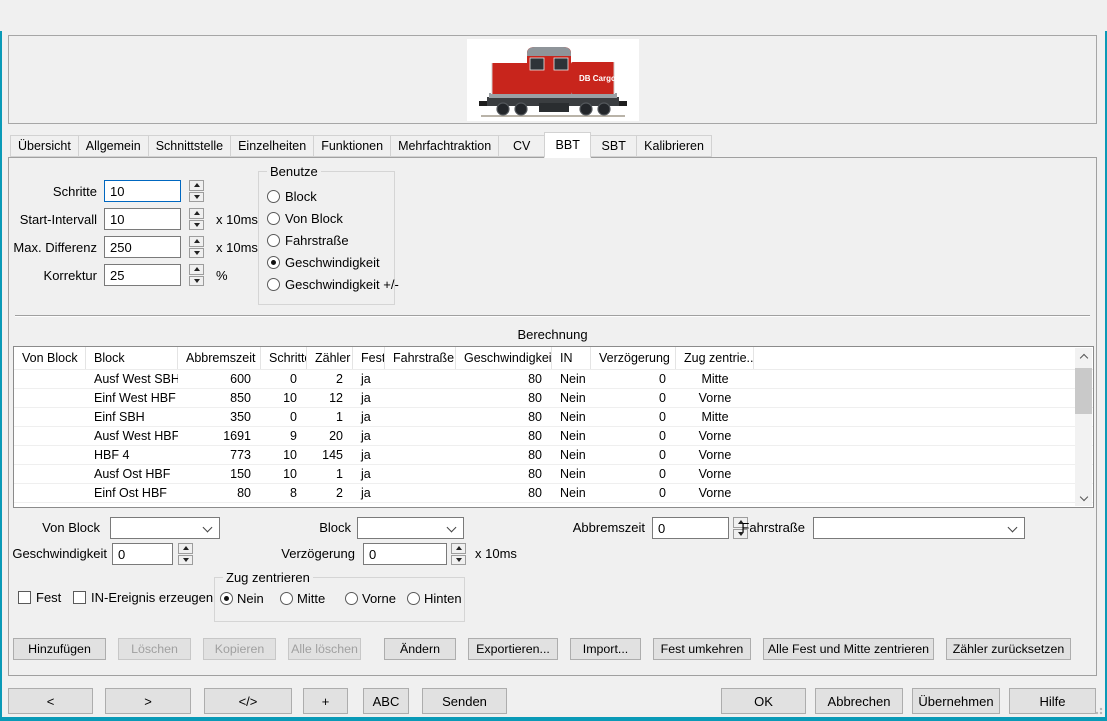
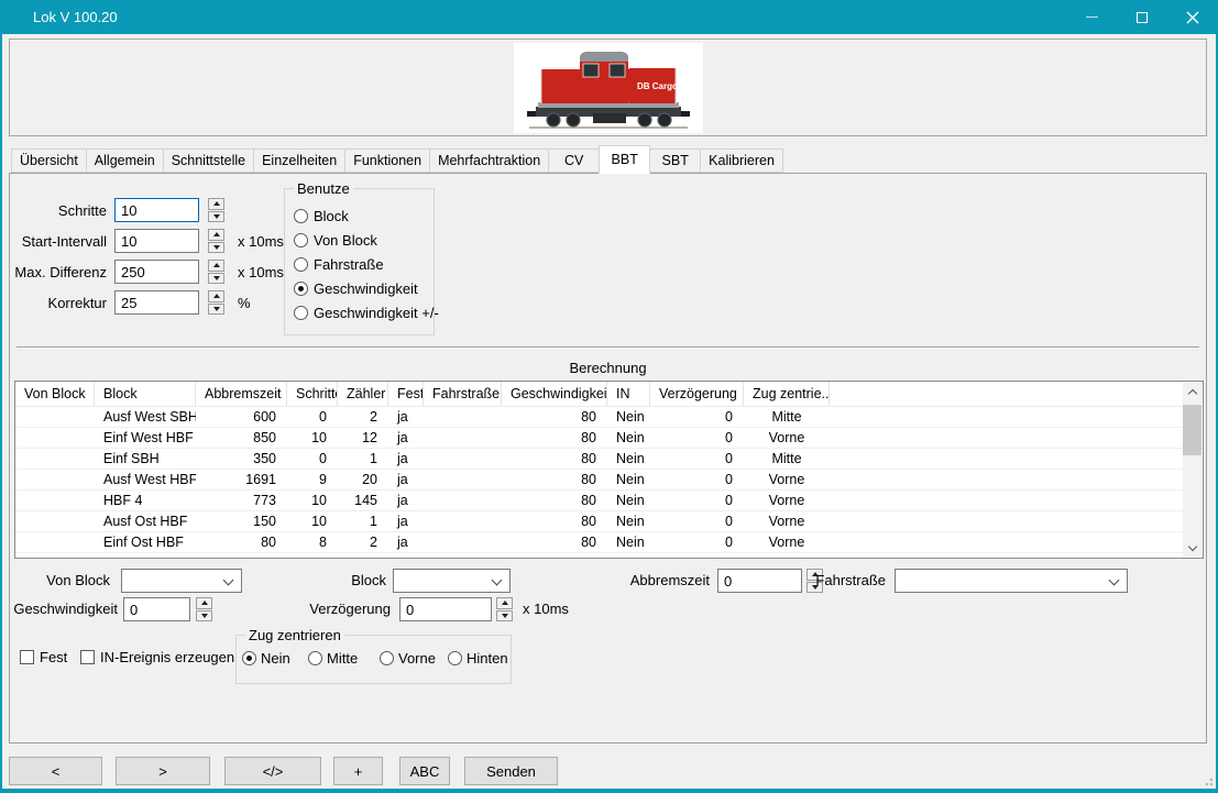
+ Lok V 100.20
  DB Cargo
  Übersicht
  Allgemein
  Schnittstelle
  Einzelheiten
  Funktionen
  Mehrfachtraktion
  CV
  BBT
  SBT
  Kalibrieren
  Schritte
  10
  Start-Intervall
  10
  x 10ms
  Max. Differenz
  250
  x 10ms
  Korrektur
  25
  %
  Benutze
  Block
  Von Block
  Fahrstraße
  Geschwindigkeit
  Geschwindigkeit +/-
  Berechnung
  Von Block
  Block
  Abbremszeit
  Schritt
  Zähler
  Fest
  Fahrstraße
  Geschwindigkei
  IN
  Verzögerung
  Zug zentrie..
  Ausf West SBH
  600
  0
  2
  ja
  80
  Nein
  0
  Mitte
  Einf West HBF
  850
  10
  12
  ja
  80
  Nein
  0
  Vorne
  Einf SBH
  350
  0
  1
  ja
  80
  Nein
  0
  Mitte
  Ausf West HBF
  1691
  9
  20
  ja
  80
  Nein
  0
  Vorne
  HBF 4
  773
  10
  145
  ja
  80
  Nein
  0
  Vorne
  Ausf Ost HBF
  150
  10
  1
  ja
  80
  Nein
  0
  Vorne
  Einf Ost HBF
  80
  8
  2
  ja
  80
  Nein
  0
  Vorne
  Von Block
  Block
  Abbremszeit
  0
  Fahrstraße
  Geschwindigkeit
  0
  Verzögerung
  0
  x 10ms
  Fest
  IN-Ereignis erzeugen
  Zug zentrieren
  Nein
  Mitte
  Vorne
  Hinten
- Hinzufügen
- Löschen
- Kopieren
- Alle löschen
- Ändern
- Exportieren...
- Import...
- Fest umkehren
- Alle Fest und Mitte zentrieren
- Zähler zurücksetzen
  <
  >
  </>
  +
  ABC
  Senden
- OK
- Abbrechen
- Übernehmen
- Hilfe
